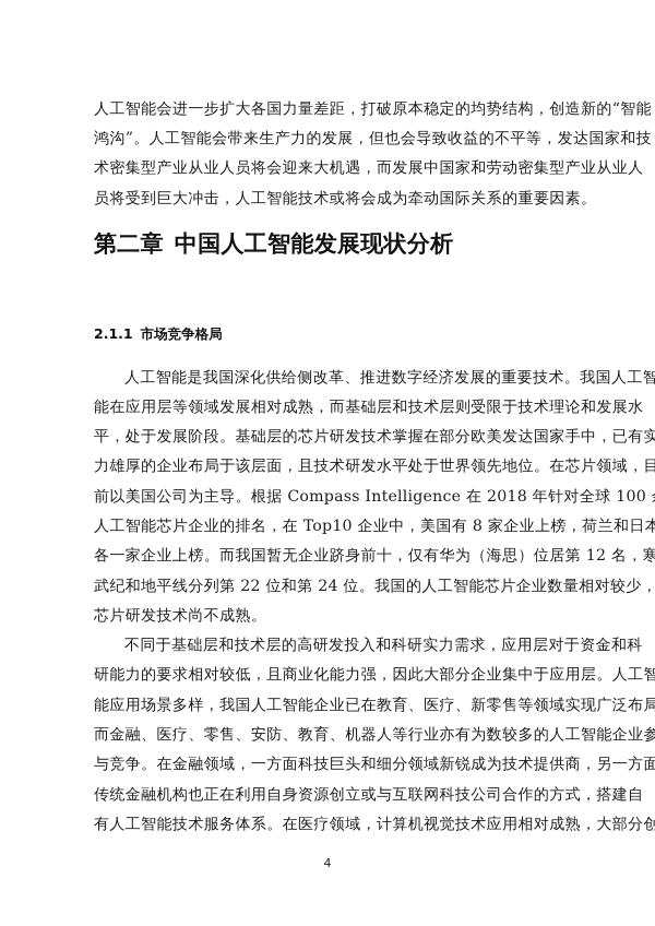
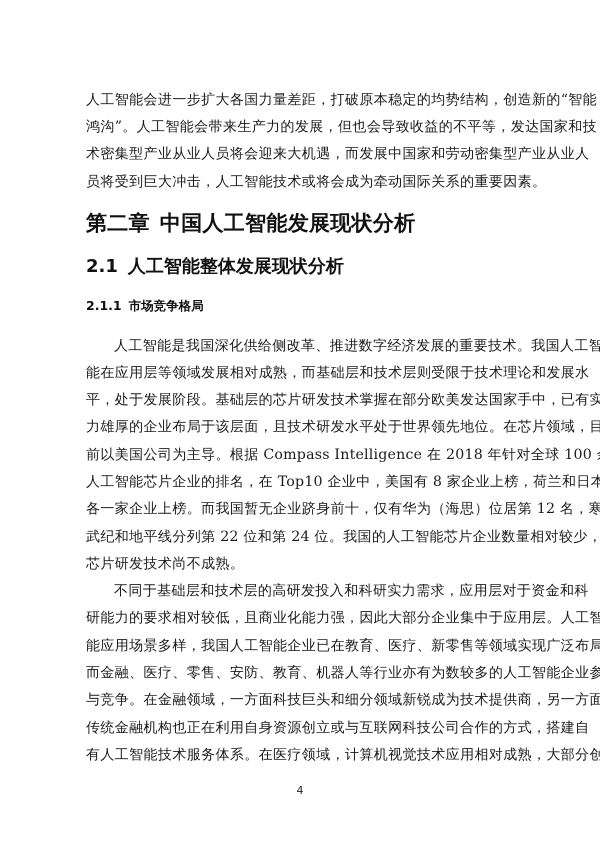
  人工智能会进一步扩大各国力量差距，打破原本稳定的均势结构，创造新的“智能
  鸿沟”。人工智能会带来生产力的发展，但也会导致收益的不平等，发达国家和技
  术密集型产业从业人员将会迎来大机遇，而发展中国家和劳动密集型产业从业人
  员将受到巨大冲击，人工智能技术或将会成为牵动国际关系的重要因素。
  第二章 中国人工智能发展现状分析
+ 2.1 人工智能整体发展现状分析
  2.1.1 市场竞争格局
  人工智能是我国深化供给侧改革、推进数字经济发展的重要技术。我国人工智
  能在应用层等领域发展相对成熟，而基础层和技术层则受限于技术理论和发展水
  平，处于发展阶段。基础层的芯片研发技术掌握在部分欧美发达国家手中，已有实
  力雄厚的企业布局于该层面，且技术研发水平处于世界领先地位。在芯片领域，目
  前以美国公司为主导。根据 Compass Intelligence 在 2018 年针对全球 100
  人工智能芯片企业的排名，在 Top10 企业中，美国有 8 家企业上榜，荷兰和日本
  各一家企业上榜。而我国暂无企业跻身前十，仅有华为（海思）位居第 12 名，寒
  武纪和地平线分列第 22 位和第 24 位。我国的人工智能芯片企业数量相对较少，
  芯片研发技术尚不成熟。
  不同于基础层和技术层的高研发投入和科研实力需求，应用层对于资金和科
  研能力的要求相对较低，且商业化能力强，因此大部分企业集中于应用层。人工智
  能应用场景多样，我国人工智能企业已在教育、医疗、新零售等领域实现广泛布局
  而金融、医疗、零售、安防、教育、机器人等行业亦有为数较多的人工智能企业参
  与竞争。在金融领域，一方面科技巨头和细分领域新锐成为技术提供商，另一方面
  传统金融机构也正在利用自身资源创立或与互联网科技公司合作的方式，搭建自
  有人工智能技术服务体系。在医疗领域，计算机视觉技术应用相对成熟，大部分创
  4
